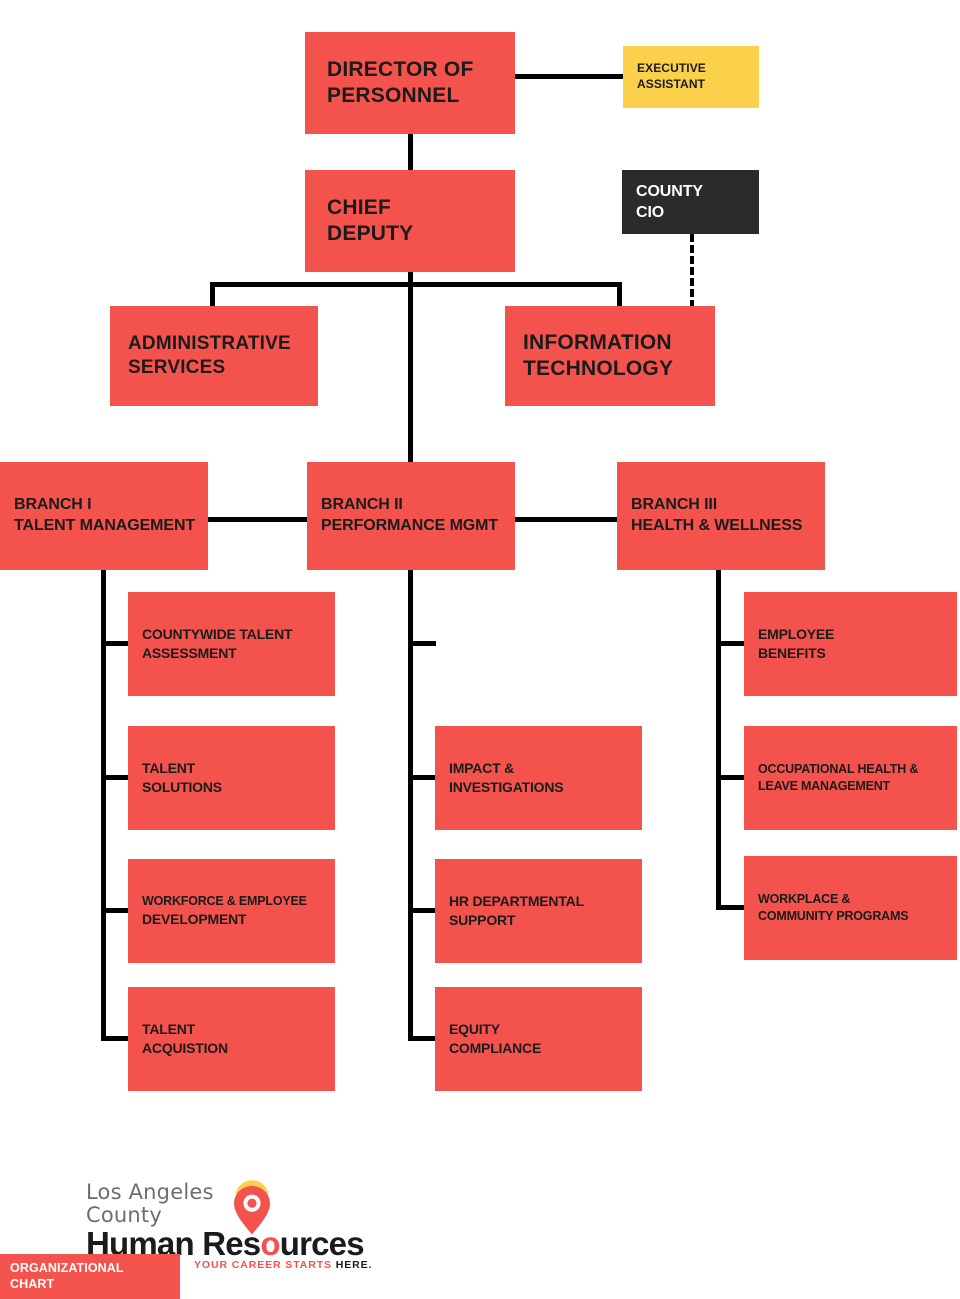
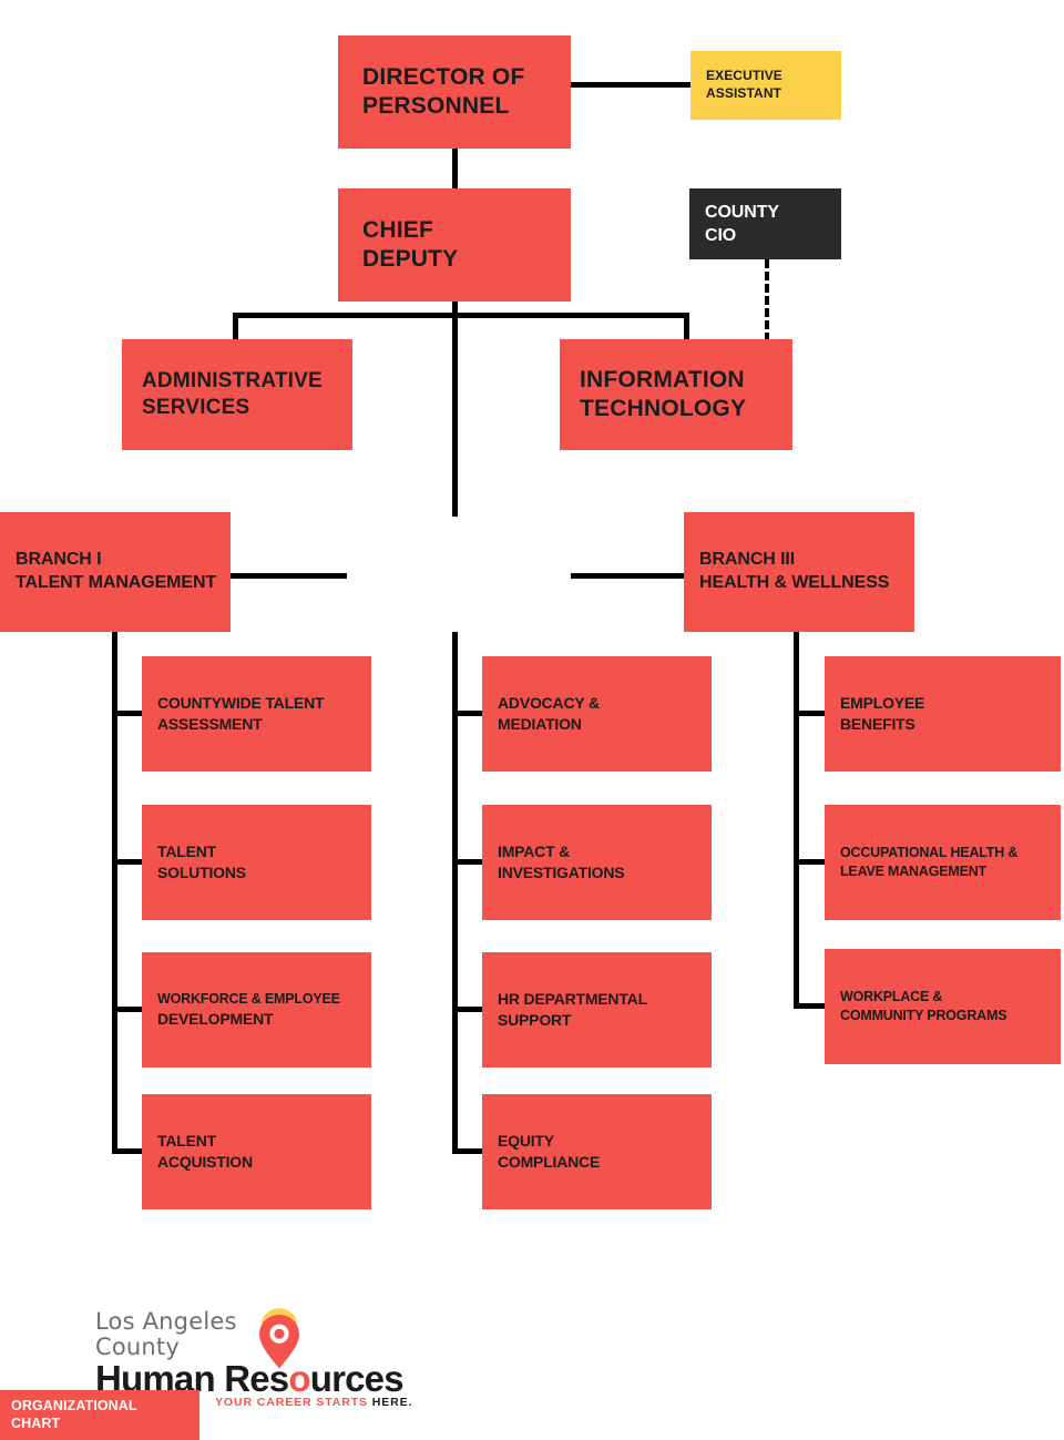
  DIRECTOR OF
  PERSONNEL
  EXECUTIVE
  ASSISTANT
  CHIEF
  DEPUTY
  COUNTY
  CIO
  ADMINISTRATIVE
  SERVICES
  INFORMATION
  TECHNOLOGY
  BRANCH I
  TALENT MANAGEMENT
- BRANCH II
- PERFORMANCE MGMT
  BRANCH III
  HEALTH & WELLNESS
  COUNTYWIDE TALENT
  ASSESSMENT
  TALENT
  SOLUTIONS
  WORKFORCE & EMPLOYEE
  DEVELOPMENT
  TALENT
  ACQUISTION
+ ADVOCACY &
+ MEDIATION
  IMPACT &
  INVESTIGATIONS
  HR DEPARTMENTAL
  SUPPORT
  EQUITY
  COMPLIANCE
  EMPLOYEE
  BENEFITS
  OCCUPATIONAL HEALTH &
  LEAVE MANAGEMENT
  WORKPLACE &
  COMMUNITY PROGRAMS
  Los Angeles
  County
  Human Resources
  YOUR CAREER STARTS HERE.
  ORGANIZATIONAL
  CHART
